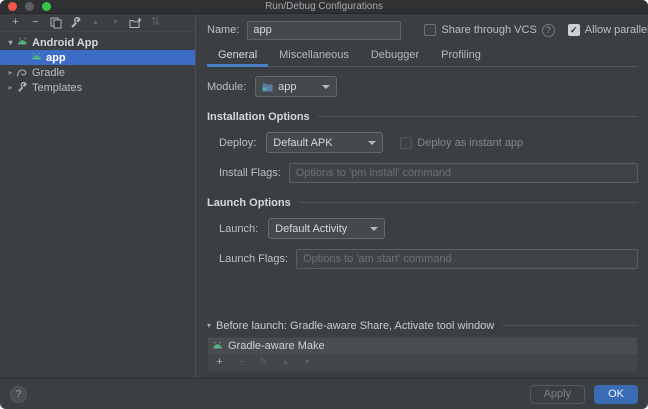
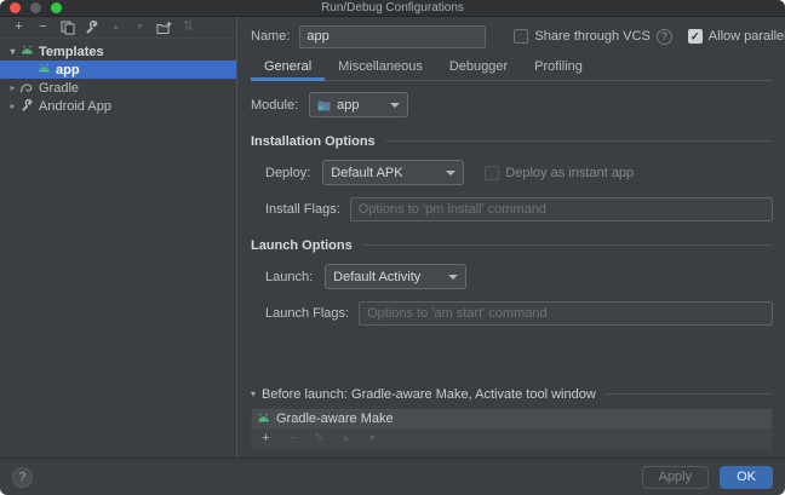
  Run/Debug Configurations
  +
  −
  ⇅
  ▾
- Android App
+ Templates
  app
  ▸
  Gradle
  ▸
- Templates
+ Android App
  Name:
  app
  Share through VCS
  ?
  ✓
  Allow paralle
  General
  Miscellaneous
  Debugger
  Profiling
  Module:
  app
  Installation Options
  Deploy:
  Default APK
  Deploy as instant app
  Install Flags:
  Options to 'pm install' command
  Launch Options
  Launch:
  Default Activity
  Launch Flags:
  Options to 'am start' command
  ▾
- Before launch: Gradle-aware Share, Activate tool window
+ Before launch: Gradle-aware Make, Activate tool window
  Gradle-aware Make
  +
  ?
  Apply
  OK
